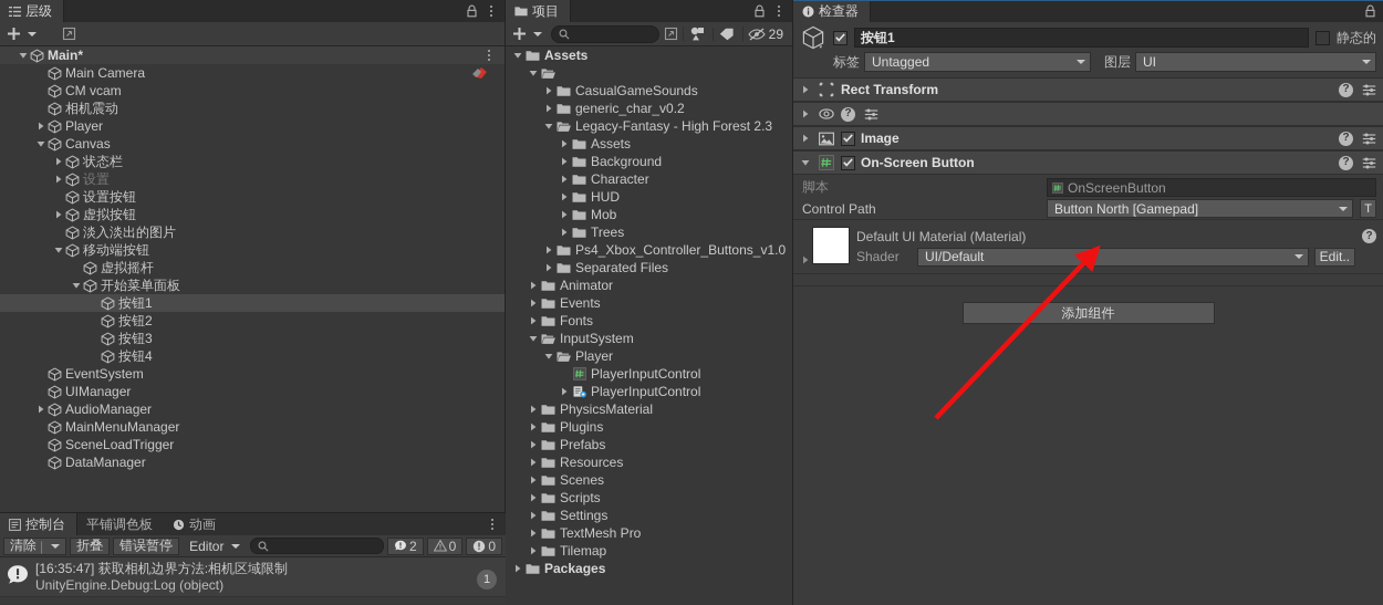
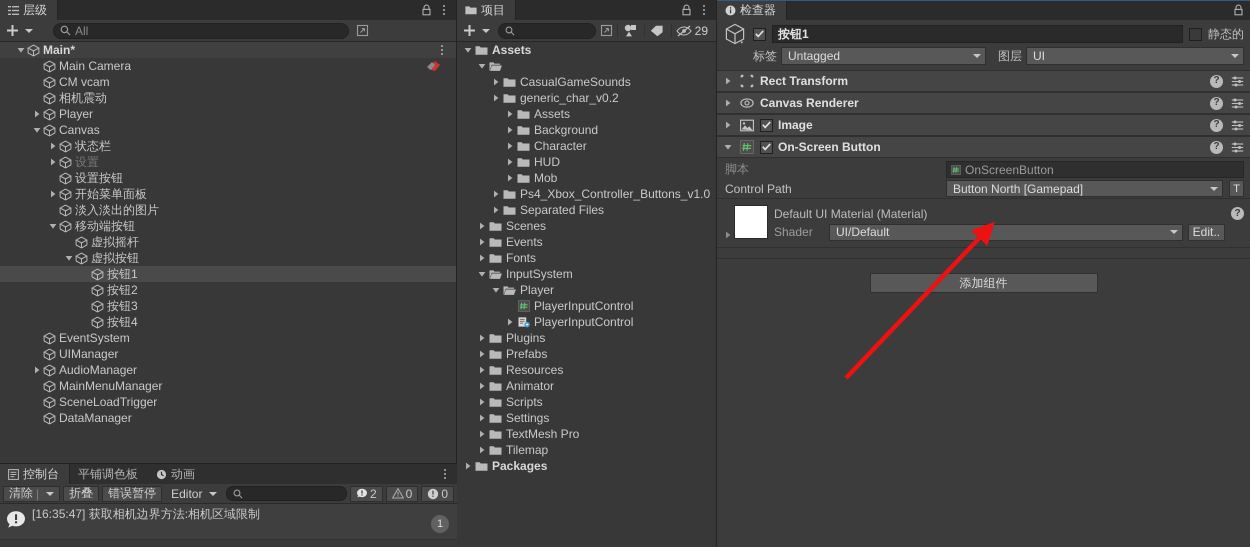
  层级
+ All
  Main*
  Main Camera
  CM vcam
  相机震动
  Player
  Canvas
  状态栏
  设置
  设置按钮
- 虚拟按钮
+ 开始菜单面板
  淡入淡出的图片
  移动端按钮
  虚拟摇杆
- 开始菜单面板
+ 虚拟按钮
  按钮1
  按钮2
  按钮3
  按钮4
  EventSystem
  UIManager
  AudioManager
  MainMenuManager
  SceneLoadTrigger
  DataManager
  控制台
  平铺调色板
  动画
  清除
  |
  折叠
  错误暂停
  Editor
  2
  0
  0
  [16:35:47] 获取相机边界方法:相机区域限制
- UnityEngine.Debug:Log (object)
  1
  项目
  29
  Assets
  CasualGameSounds
  generic_char_v0.2
- Legacy-Fantasy - High Forest 2.3
  Assets
  Background
  Character
  HUD
  Mob
- Trees
  Ps4_Xbox_Controller_Buttons_v1.0
  Separated Files
- Animator
+ Scenes
  Events
  Fonts
  InputSystem
  Player
  PlayerInputControl
  PlayerInputControl
- PhysicsMaterial
  Plugins
  Prefabs
  Resources
- Scenes
+ Animator
  Scripts
  Settings
  TextMesh Pro
  Tilemap
  Packages
  检查器
  按钮1
  静态的
  标签
  Untagged
  图层
  UI
  Rect Transform
  ?
+ Canvas Renderer
  ?
  Image
  ?
  On-Screen Button
  ?
  脚本
  OnScreenButton
  Control Path
  Button North [Gamepad]
  T
  Default UI Material (Material)
  Shader
  UI/Default
  Edit..
  ?
  添加组件
